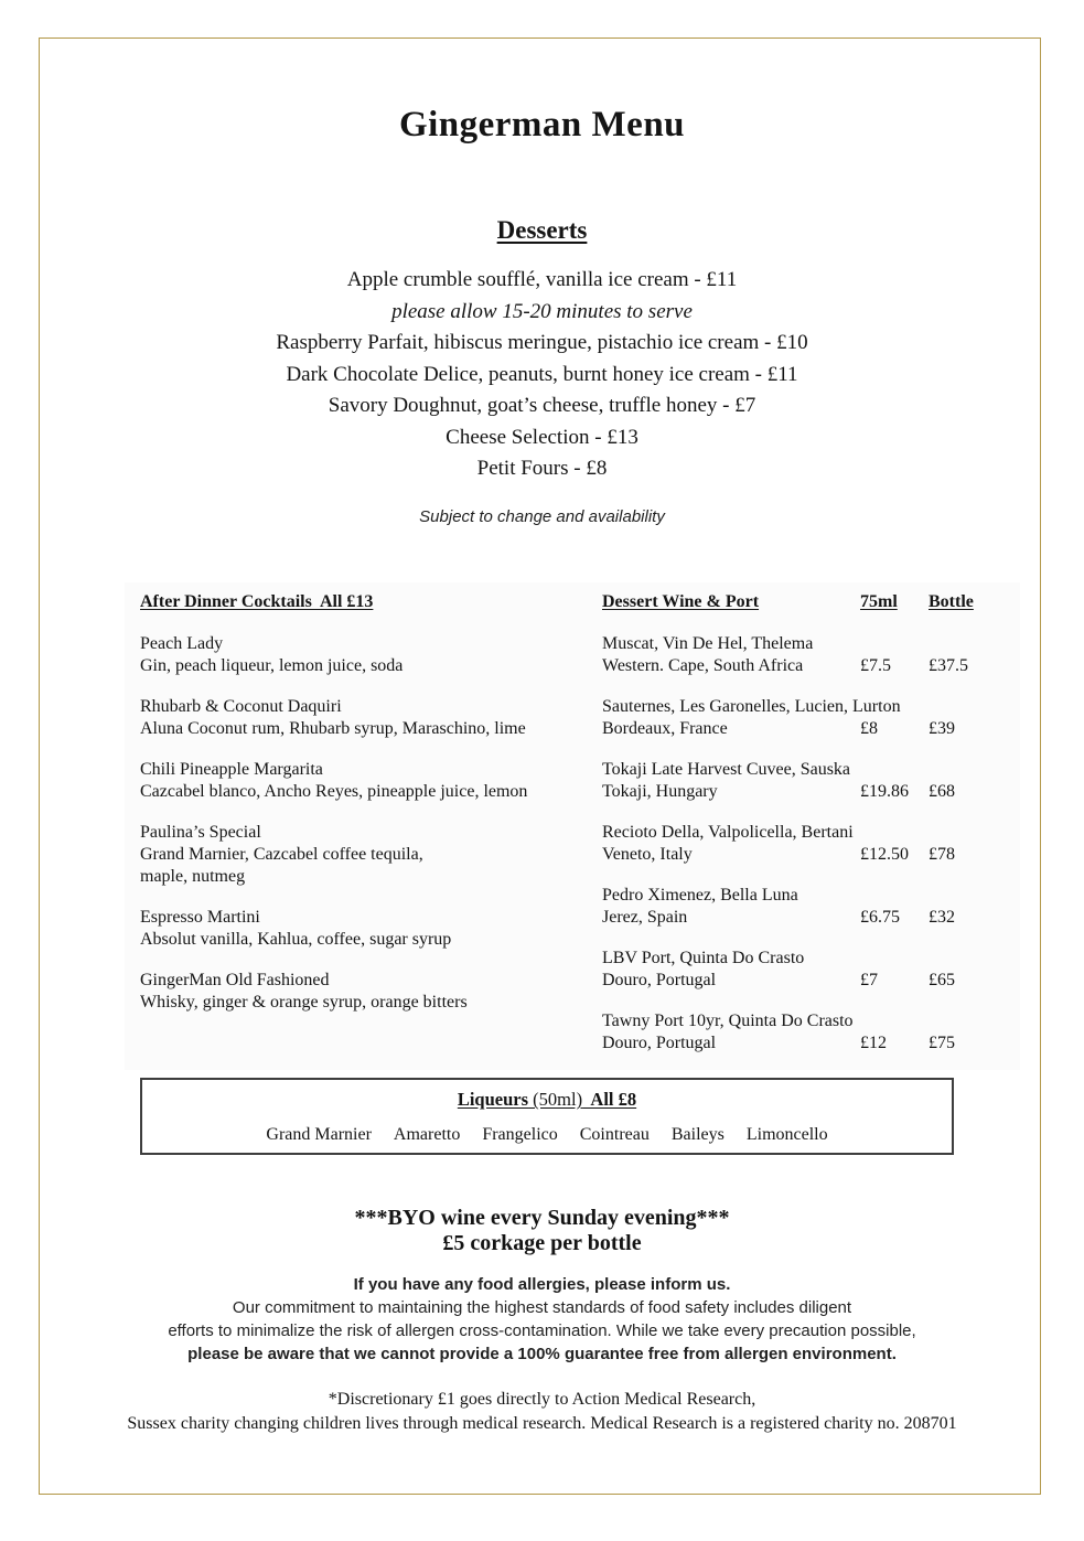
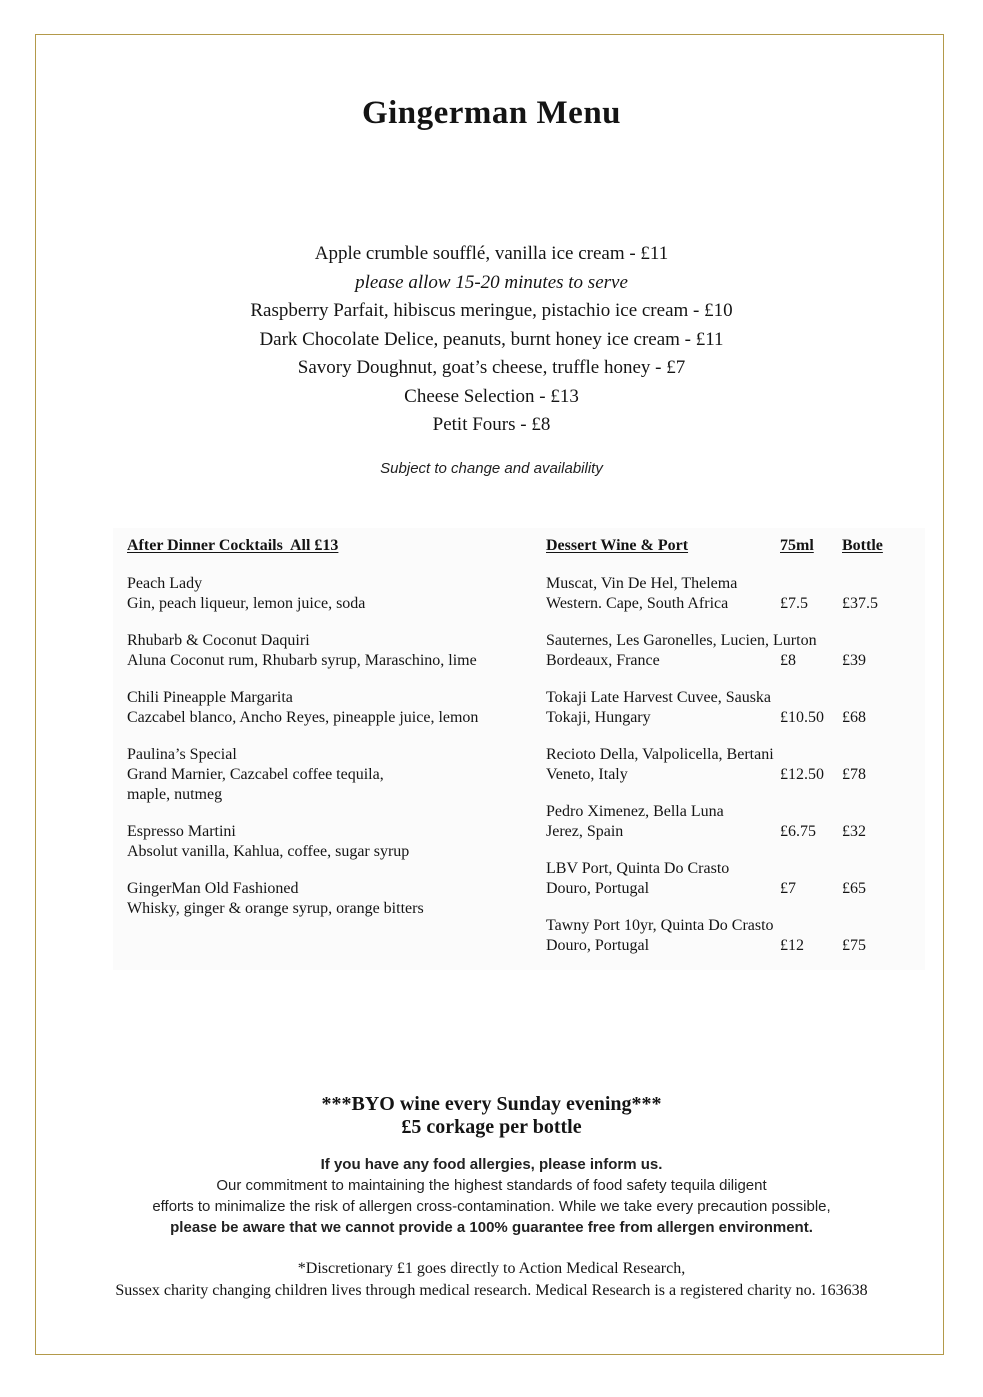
  Gingerman Menu
- Desserts
  Apple crumble soufflé, vanilla ice cream - £11
  please allow 15-20 minutes to serve
  Raspberry Parfait, hibiscus meringue, pistachio ice cream - £10
  Dark Chocolate Delice, peanuts, burnt honey ice cream - £11
  Savory Doughnut, goat’s cheese, truffle honey - £7
  Cheese Selection - £13
  Petit Fours - £8
  Subject to change and availability
  After Dinner Cocktails All £13
  Peach Lady
  Gin, peach liqueur, lemon juice, soda
  Rhubarb & Coconut Daquiri
  Aluna Coconut rum, Rhubarb syrup, Maraschino, lime
  Chili Pineapple Margarita
  Cazcabel blanco, Ancho Reyes, pineapple juice, lemon
  Paulina’s Special
  Grand Marnier, Cazcabel coffee tequila,
  maple, nutmeg
  Espresso Martini
  Absolut vanilla, Kahlua, coffee, sugar syrup
  GingerMan Old Fashioned
  Whisky, ginger & orange syrup, orange bitters
  Dessert Wine & Port
  75ml
  Bottle
  Muscat, Vin De Hel, Thelema
  Western. Cape, South Africa
  £7.5
  £37.5
  Sauternes, Les Garonelles, Lucien, Lurton
  Bordeaux, France
  £8
  £39
  Tokaji Late Harvest Cuvee, Sauska
  Tokaji, Hungary
- £19.86
+ £10.50
  £68
  Recioto Della, Valpolicella, Bertani
  Veneto, Italy
  £12.50
  £78
  Pedro Ximenez, Bella Luna
  Jerez, Spain
  £6.75
  £32
  LBV Port, Quinta Do Crasto
  Douro, Portugal
  £7
  £65
  Tawny Port 10yr, Quinta Do Crasto
  Douro, Portugal
  £12
  £75
- Liqueurs (50ml) All £8
- Grand Marnier
- Amaretto
- Frangelico
- Cointreau
- Baileys
- Limoncello
  ***BYO wine every Sunday evening***
  £5 corkage per bottle
  If you have any food allergies, please inform us.
- Our commitment to maintaining the highest standards of food safety includes diligent
+ Our commitment to maintaining the highest standards of food safety tequila diligent
  efforts to minimalize the risk of allergen cross-contamination. While we take every precaution possible,
  please be aware that we cannot provide a 100% guarantee free from allergen environment.
  *Discretionary £1 goes directly to Action Medical Research,
- Sussex charity changing children lives through medical research. Medical Research is a registered charity no. 208701
+ Sussex charity changing children lives through medical research. Medical Research is a registered charity no. 163638
